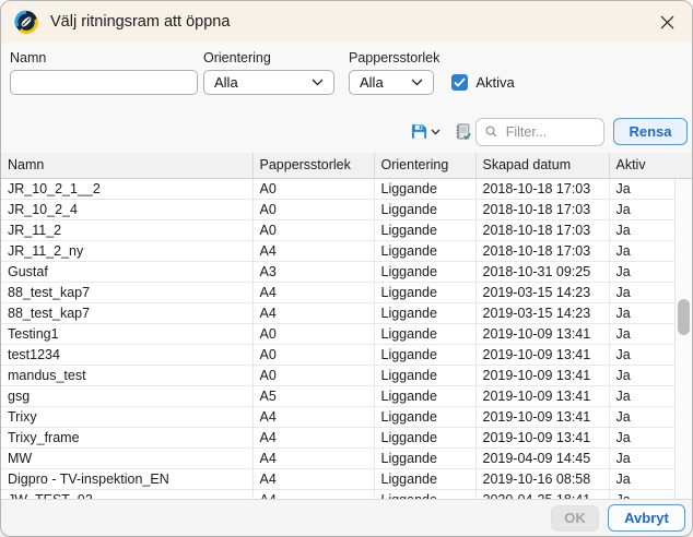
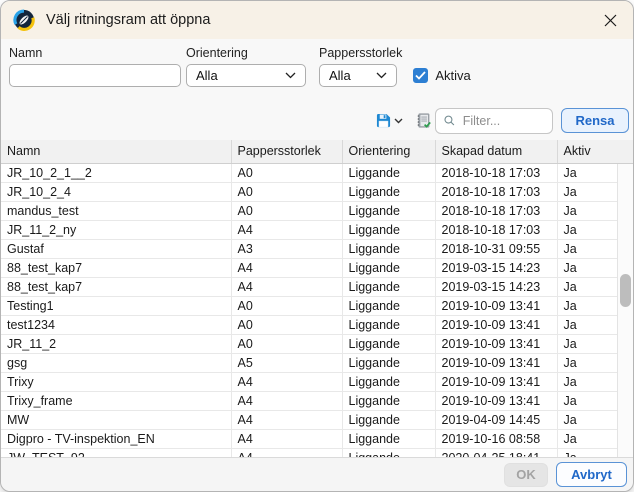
  Välj ritningsram att öppna
  Namn
  Orientering
  Alla
  Pappersstorlek
  Alla
  Aktiva
  Filter...
  Rensa
  Namn	Pappersstorlek	Orientering	Skapad datum	Aktiv
  JR_10_2_1__2	A0	Liggande	2018-10-18 17:03	Ja
  JR_10_2_4	A0	Liggande	2018-10-18 17:03	Ja
- JR_11_2	A0	Liggande	2018-10-18 17:03	Ja
+ mandus_test	A0	Liggande	2018-10-18 17:03	Ja
  JR_11_2_ny	A4	Liggande	2018-10-18 17:03	Ja
- Gustaf	A3	Liggande	2018-10-31 09:25	Ja
+ Gustaf	A3	Liggande	2018-10-31 09:55	Ja
  88_test_kap7	A4	Liggande	2019-03-15 14:23	Ja
  88_test_kap7	A4	Liggande	2019-03-15 14:23	Ja
  Testing1	A0	Liggande	2019-10-09 13:41	Ja
  test1234	A0	Liggande	2019-10-09 13:41	Ja
- mandus_test	A0	Liggande	2019-10-09 13:41	Ja
+ JR_11_2	A0	Liggande	2019-10-09 13:41	Ja
  gsg	A5	Liggande	2019-10-09 13:41	Ja
  Trixy	A4	Liggande	2019-10-09 13:41	Ja
  Trixy_frame	A4	Liggande	2019-10-09 13:41	Ja
  MW	A4	Liggande	2019-04-09 14:45	Ja
  Digpro - TV-inspektion_EN	A4	Liggande	2019-10-16 08:58	Ja
  OK
  Avbryt
